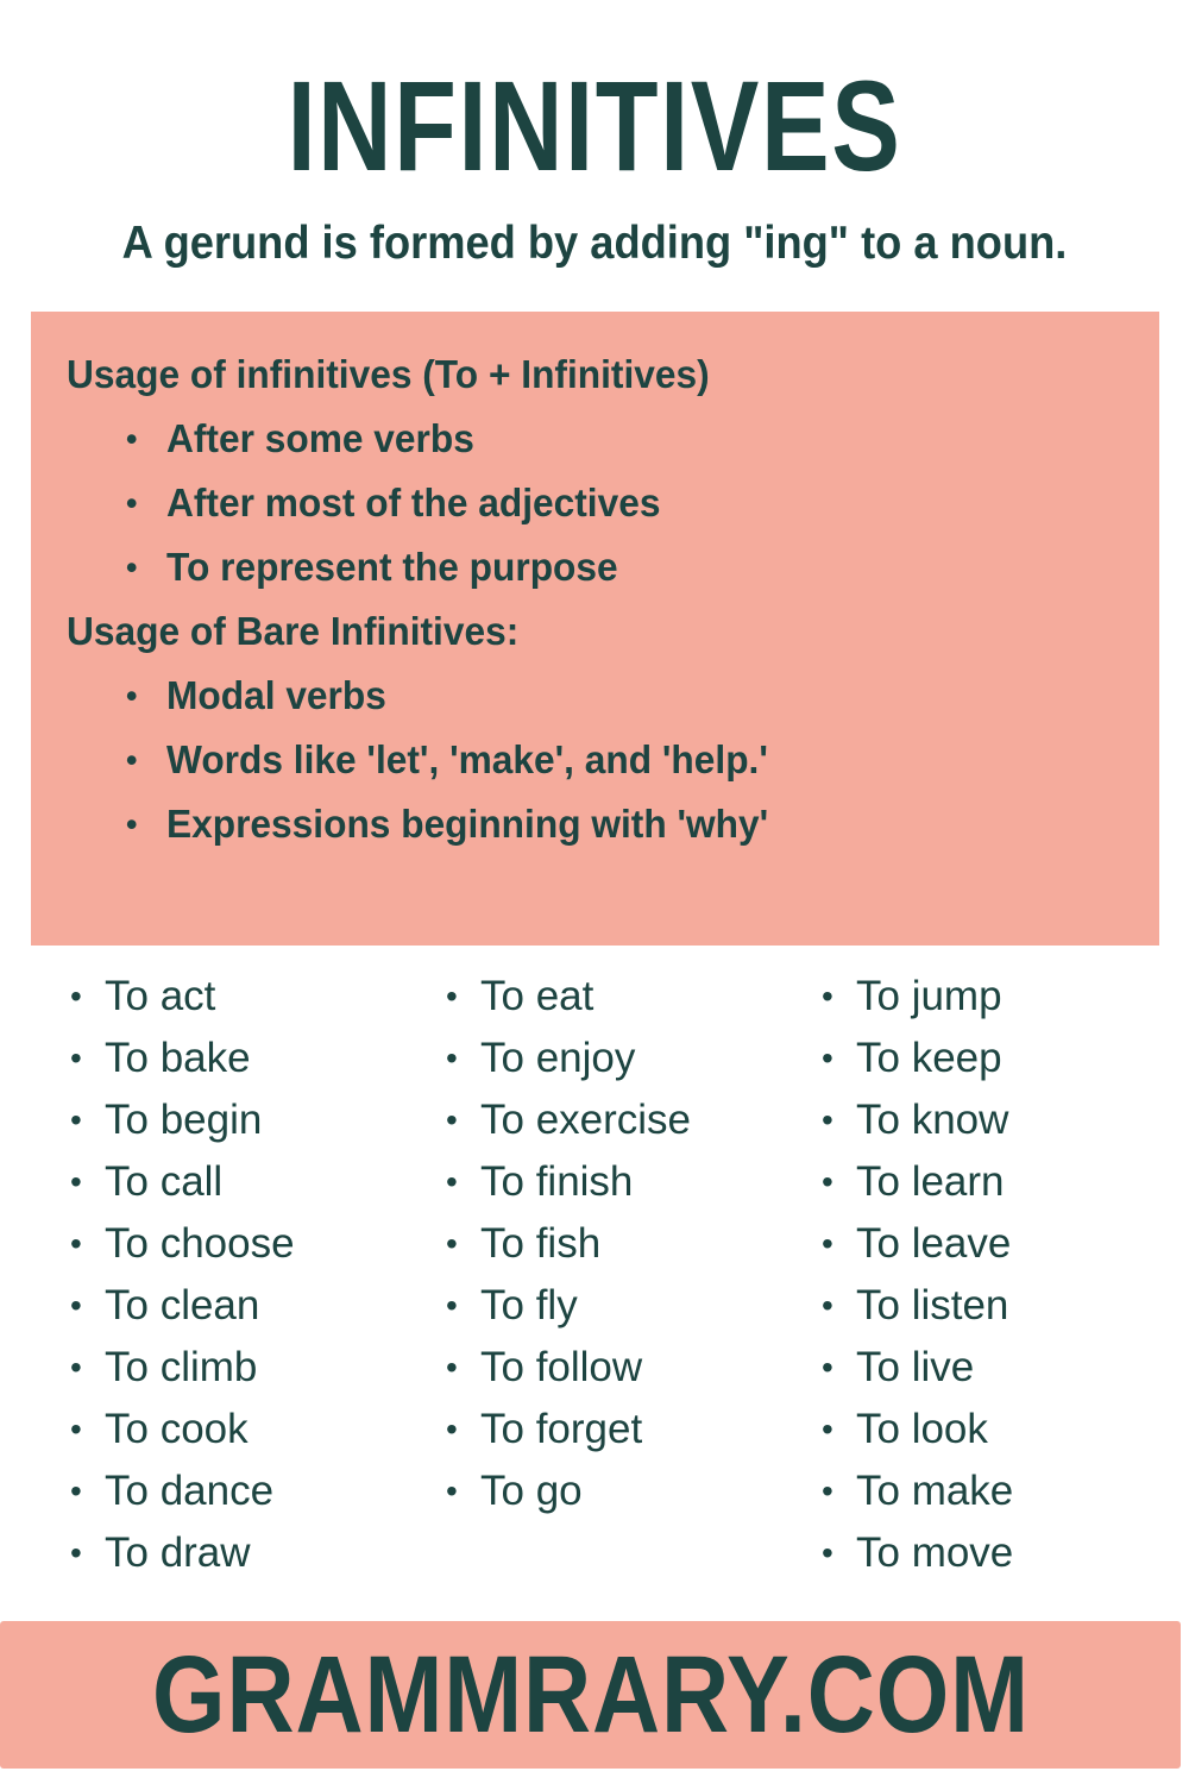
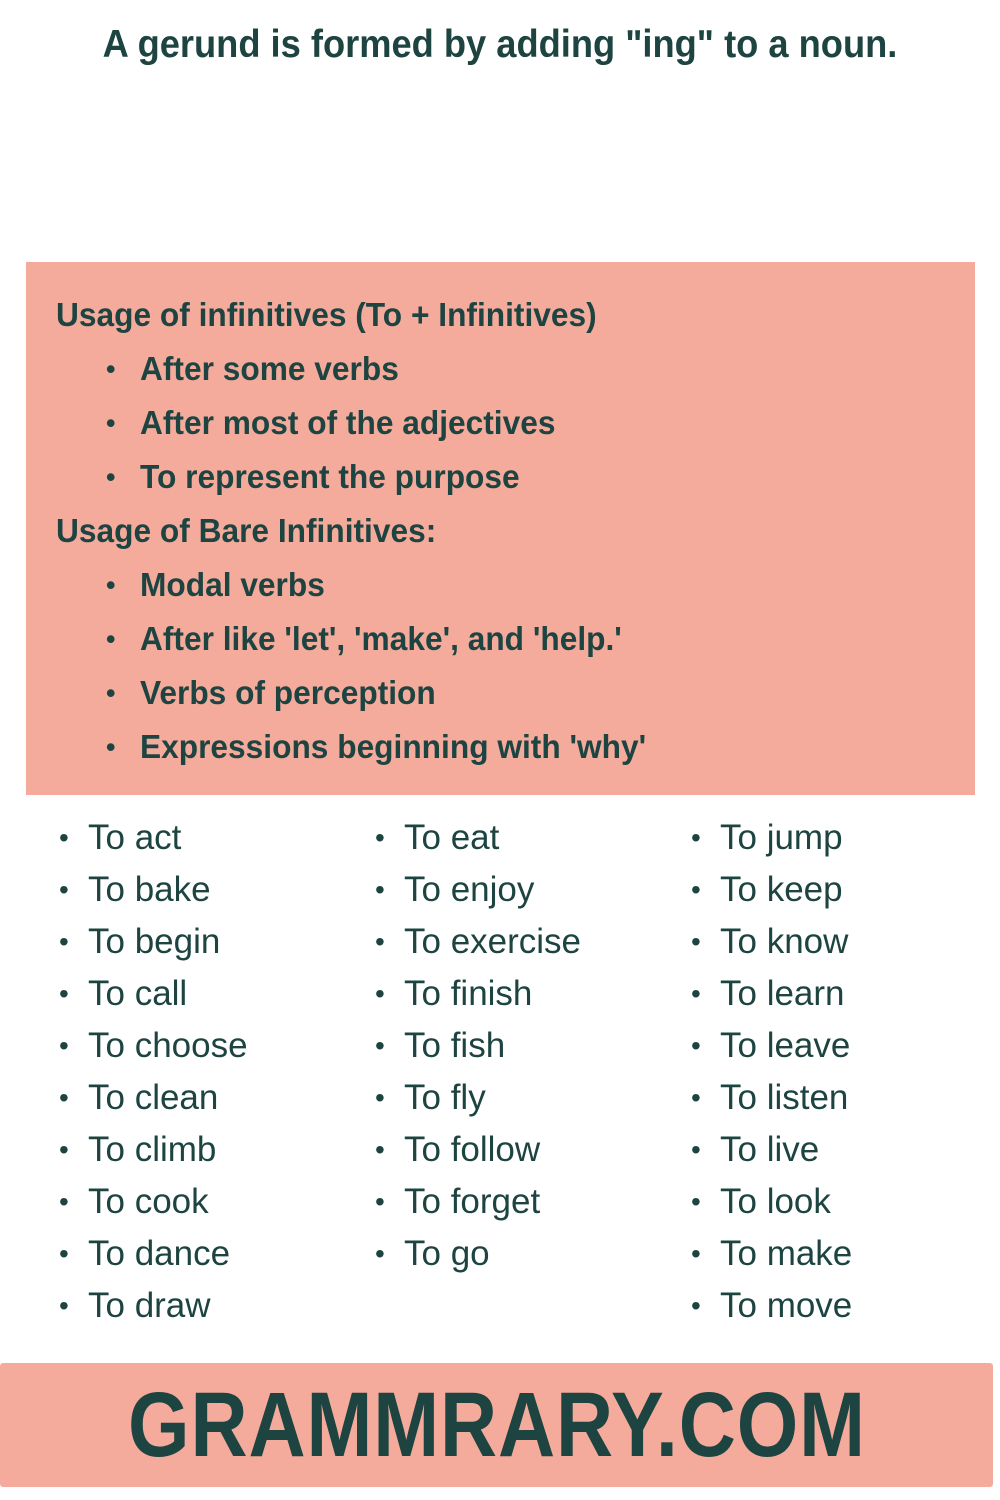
- INFINITIVES
  A gerund is formed by adding "ing" to a noun.
  Usage of infinitives (To + Infinitives)
  After some verbs
  After most of the adjectives
  To represent the purpose
  Usage of Bare Infinitives:
  Modal verbs
- Words like 'let', 'make', and 'help.'
+ After like 'let', 'make', and 'help.'
+ Verbs of perception
  Expressions beginning with 'why'
  To act
  To bake
  To begin
  To call
  To choose
  To clean
  To climb
  To cook
  To dance
  To draw
  To eat
  To enjoy
  To exercise
  To finish
  To fish
  To fly
  To follow
  To forget
  To go
  To jump
  To keep
  To know
  To learn
  To leave
  To listen
  To live
  To look
  To make
  To move
  GRAMMRARY.COM
